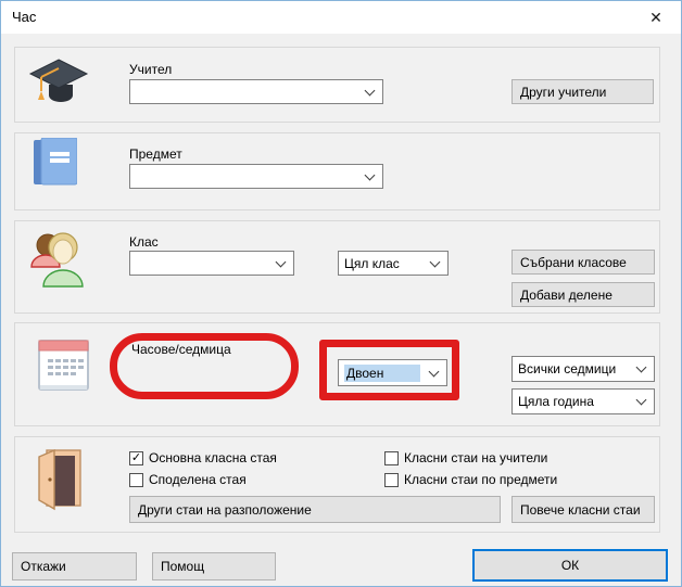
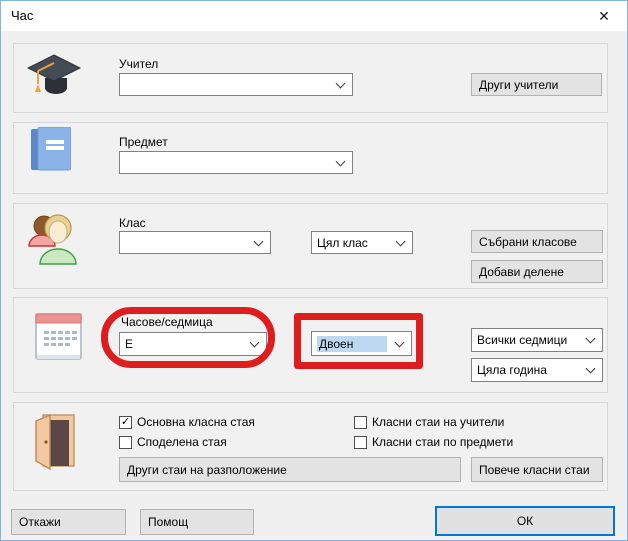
  Час
  ✕
  Учител
  Други учители
  Предмет
  Клас
  Цял клас
  Събрани класове
  Добави делене
  Часове/седмица
+ Е
  Двоен
  Всички седмици
  Цяла година
  ✓
  Основна класна стая
  Споделена стая
  Класни стаи на учители
  Класни стаи по предмети
  Други стаи на разположение
  Повече класни стаи
  Откажи
  Помощ
  ОК
